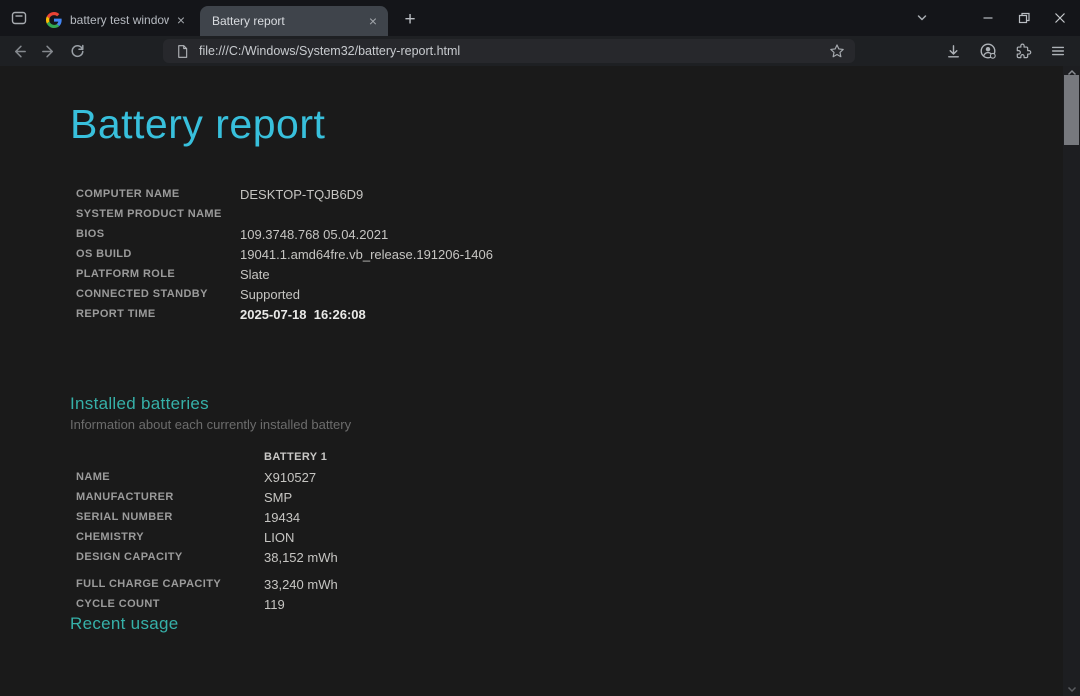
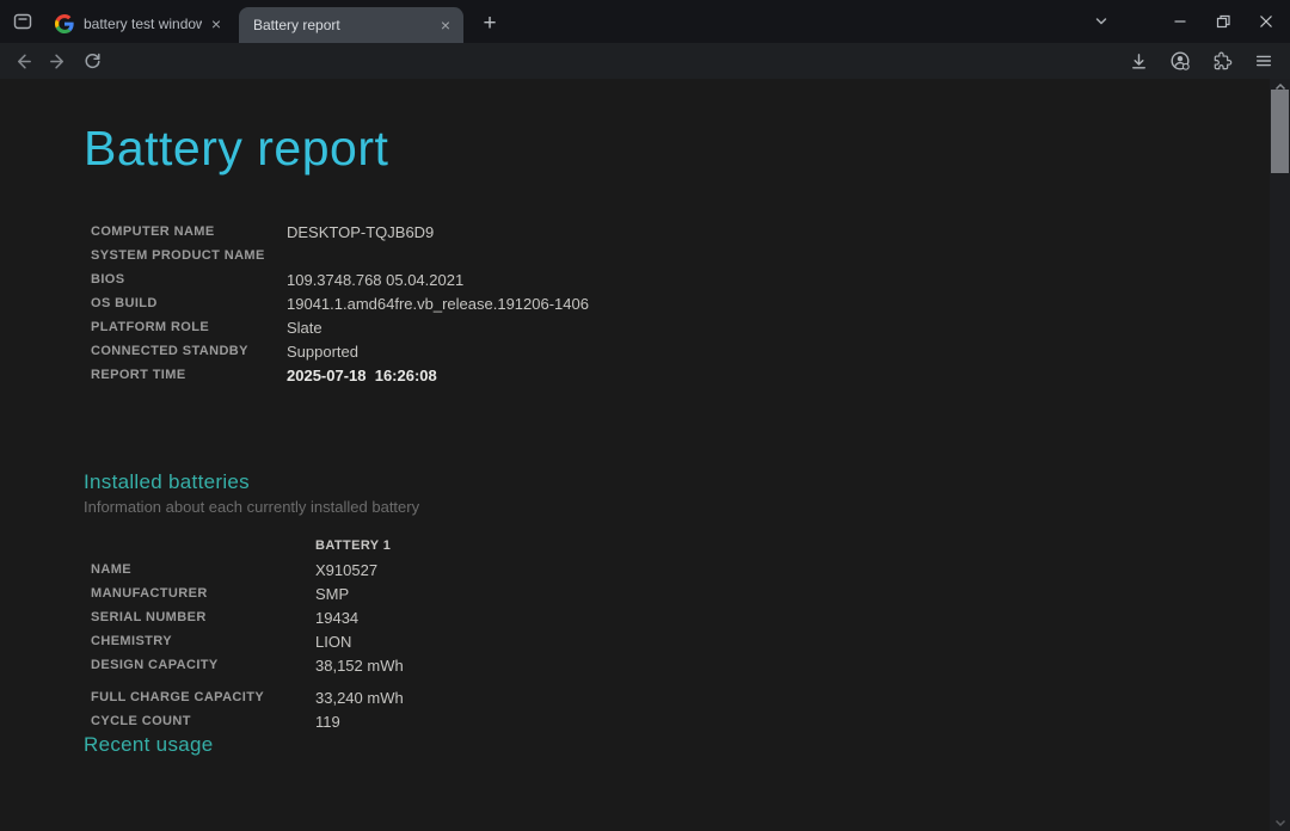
  ×
  Battery report
  ×
  +
- file:///C:/Windows/System32/battery-report.html
  Battery report
  COMPUTER NAME
  DESKTOP-TQJB6D9
  SYSTEM PRODUCT NAME
  BIOS
  109.3748.768 05.04.2021
  OS BUILD
  19041.1.amd64fre.vb_release.191206-1406
  PLATFORM ROLE
  Slate
  CONNECTED STANDBY
  Supported
  REPORT TIME
  2025-07-18 16:26:08
  Installed batteries
  Information about each currently installed battery
  BATTERY 1
  NAME
  X910527
  MANUFACTURER
  SMP
  SERIAL NUMBER
  19434
  CHEMISTRY
  LION
  DESIGN CAPACITY
  38,152 mWh
  FULL CHARGE CAPACITY
  33,240 mWh
  CYCLE COUNT
  119
  Recent usage
